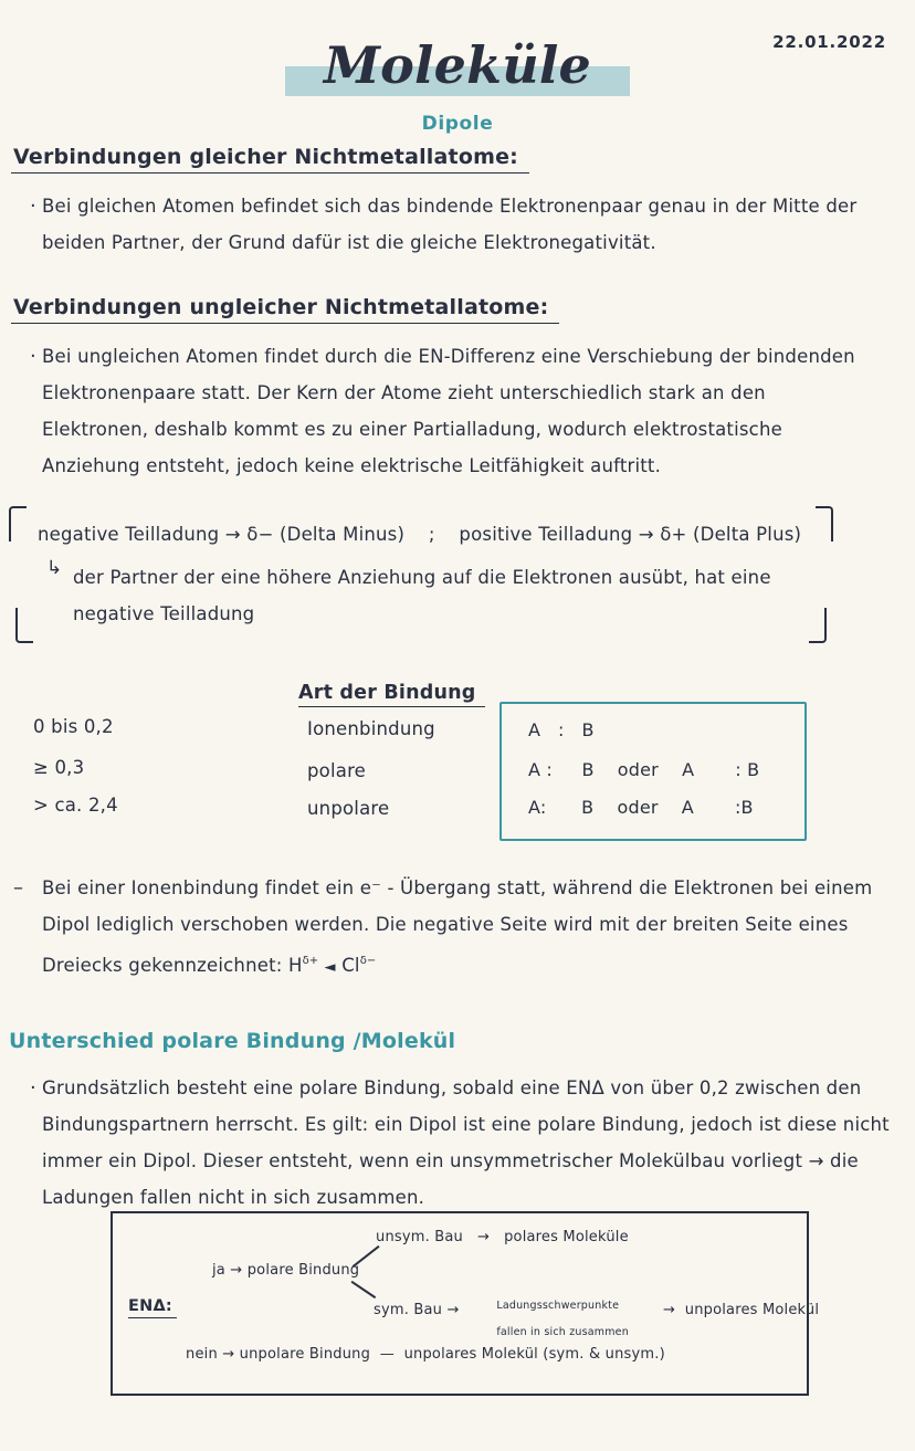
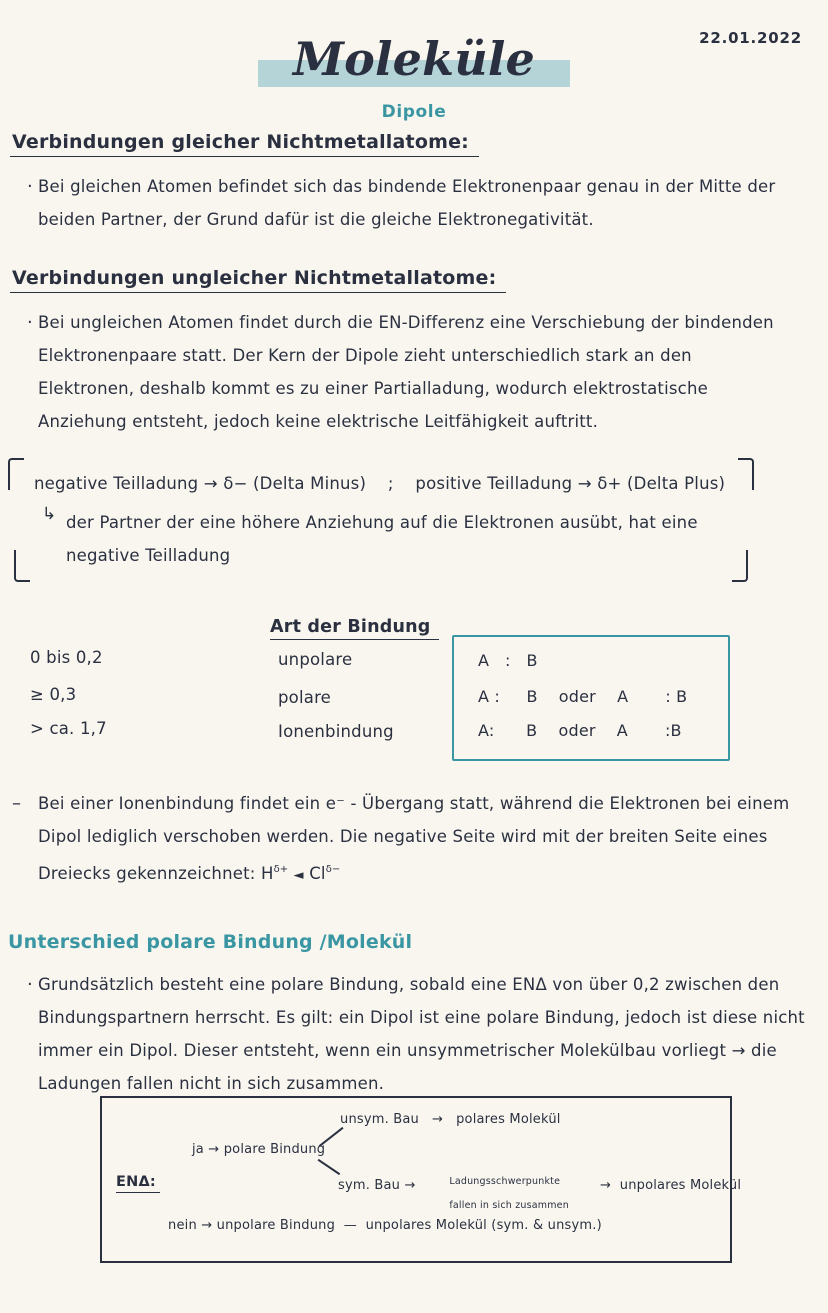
  22.01.2022
  Moleküle
  Dipole
  Verbindungen gleicher Nichtmetallatome:
  ·
  Bei gleichen Atomen befindet sich das bindende Elektronenpaar genau in der Mitte der beiden Partner, der Grund dafür ist die gleiche Elektronegativität.
  Verbindungen ungleicher Nichtmetallatome:
  ·
- Bei ungleichen Atomen findet durch die EN-Differenz eine Verschiebung der bindenden Elektronenpaare statt. Der Kern der Atome zieht unterschiedlich stark an den Elektronen, deshalb kommt es zu einer Partialladung, wodurch elektrostatische Anziehung entsteht, jedoch keine elektrische Leitfähigkeit auftritt.
+ Bei ungleichen Atomen findet durch die EN-Differenz eine Verschiebung der bindenden Elektronenpaare statt. Der Kern der Dipole zieht unterschiedlich stark an den Elektronen, deshalb kommt es zu einer Partialladung, wodurch elektrostatische Anziehung entsteht, jedoch keine elektrische Leitfähigkeit auftritt.
  negative Teilladung → δ− (Delta Minus) ; positive Teilladung → δ+ (Delta Plus)
  ↳
  der Partner der eine höhere Anziehung auf die Elektronen ausübt, hat eine negative Teilladung
  Art der Bindung
  0 bis 0,2
  ≥ 0,3
- > ca. 2,4
+ > ca. 1,7
- Ionenbindung
+ unpolare
  polare
- unpolare
+ Ionenbindung
  A : B
  A : B oder A : B
  A: B oder A :B
  –
  Bei einer Ionenbindung findet ein e⁻ - Übergang statt, während die Elektronen bei einem Dipol lediglich verschoben werden. Die negative Seite wird mit der breiten Seite eines Dreiecks gekennzeichnet: Hδ+ ◄ Clδ−
  Unterschied polare Bindung /Molekül
  ·
  Grundsätzlich besteht eine polare Bindung, sobald eine ENΔ von über 0,2 zwischen den Bindungspartnern herrscht. Es gilt: ein Dipol ist eine polare Bindung, jedoch ist diese nicht immer ein Dipol. Dieser entsteht, wenn ein unsymmetrischer Molekülbau vorliegt → die Ladungen fallen nicht in sich zusammen.
- unsym. Bau → polares Moleküle
+ unsym. Bau → polares Molekül
  ja → polare Bindung
  sym. Bau →
  Ladungsschwerpunkte
  fallen in sich zusammen
  → unpolares Molekül
  ENΔ:
  nein → unpolare Bindung — unpolares Molekül (sym. & unsym.)
